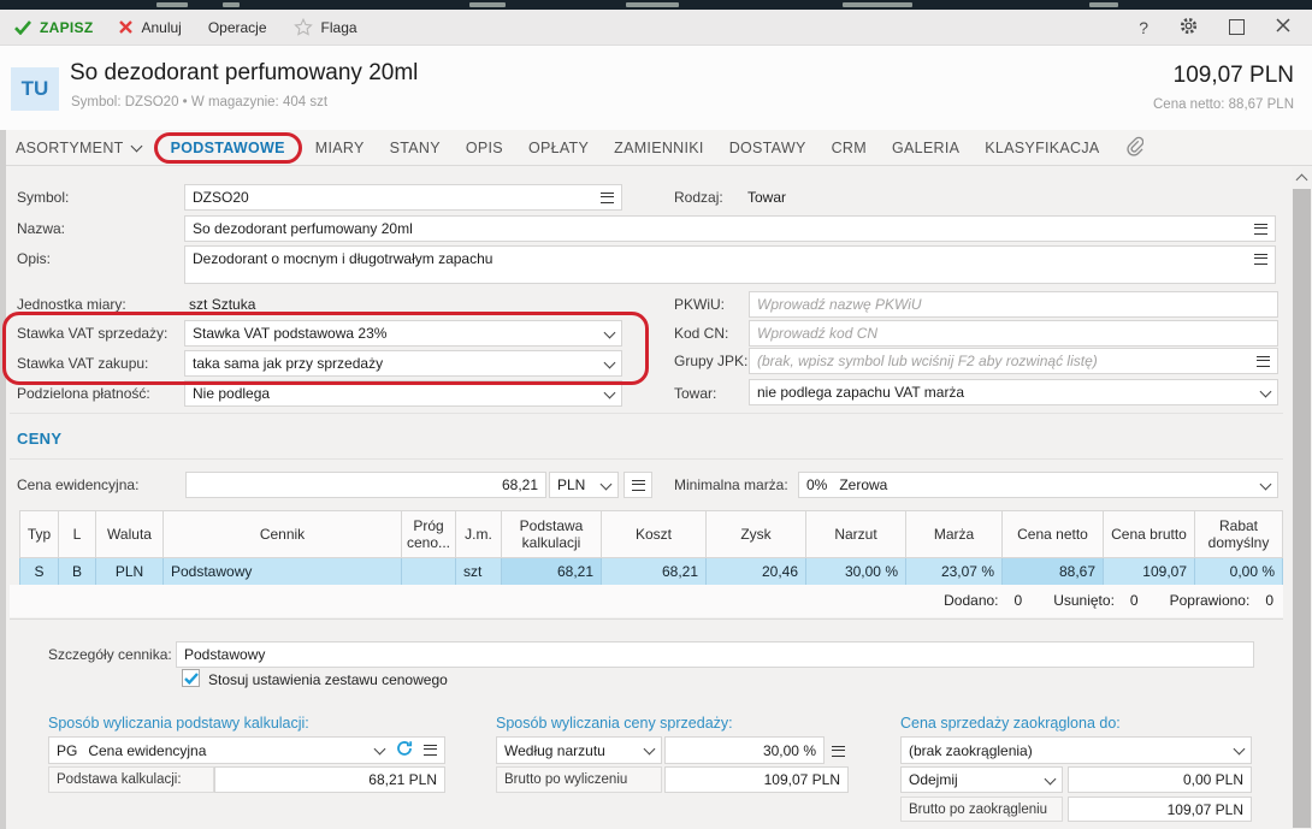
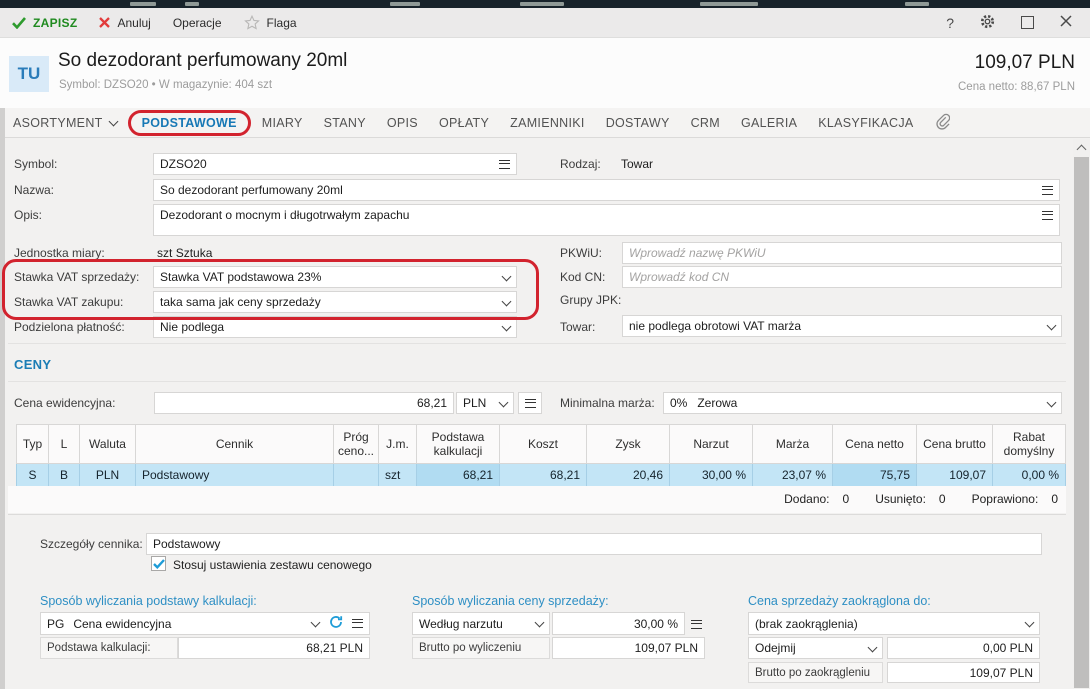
  ZAPISZ
  Anuluj
  Operacje
  Flaga
  ?
  TU
  So dezodorant perfumowany 20ml
  Symbol: DZSO20 • W magazynie: 404 szt
  109,07 PLN
  Cena netto: 88,67 PLN
  ASORTYMENT
  PODSTAWOWE
  MIARY
  STANY
  OPIS
  OPŁATY
  ZAMIENNIKI
  DOSTAWY
  CRM
  GALERIA
  KLASYFIKACJA
  Symbol:
  Nazwa:
  Opis:
  Jednostka miary:
  Stawka VAT sprzedaży:
  Stawka VAT zakupu:
  Podzielona płatność:
  DZSO20
  So dezodorant perfumowany 20ml
  Dezodorant o mocnym i długotrwałym zapachu
  szt Sztuka
  Stawka VAT podstawowa 23%
- taka sama jak przy sprzedaży
+ taka sama jak ceny sprzedaży
  Nie podlega
  Rodzaj:
  PKWiU:
  Kod CN:
  Grupy JPK:
  Towar:
  Towar
  Wprowadź nazwę PKWiU
  Wprowadź kod CN
- (brak, wpisz symbol lub wciśnij F2 aby rozwinąć listę)
- nie podlega zapachu VAT marża
+ nie podlega obrotowi VAT marża
  CENY
  Cena ewidencyjna:
  68,21
  PLN
  Minimalna marża:
  0%
  Zerowa
  Typ	L	Waluta	Cennik	Próg ceno...	J.m.	Podstawa kalkulacji	Koszt	Zysk	Narzut	Marża	Cena netto	Cena brutto	Rabat domyślny
- S	B	PLN	Podstawowy		szt	68,21	68,21	20,46	30,00 %	23,07 %	88,67	109,07	0,00 %
+ S	B	PLN	Podstawowy		szt	68,21	68,21	20,46	30,00 %	23,07 %	75,75	109,07	0,00 %
  Dodano:
  0
  Usunięto:
  0
  Poprawiono:
  0
  Szczegóły cennika:
  Podstawowy
  Stosuj ustawienia zestawu cenowego
  Sposób wyliczania podstawy kalkulacji:
  PG
  Cena ewidencyjna
  Podstawa kalkulacji:
  68,21 PLN
  Sposób wyliczania ceny sprzedaży:
  Według narzutu
  30,00 %
  Brutto po wyliczeniu
  109,07 PLN
  Cena sprzedaży zaokrąglona do:
  (brak zaokrąglenia)
  Odejmij
  0,00 PLN
  Brutto po zaokrągleniu
  109,07 PLN
